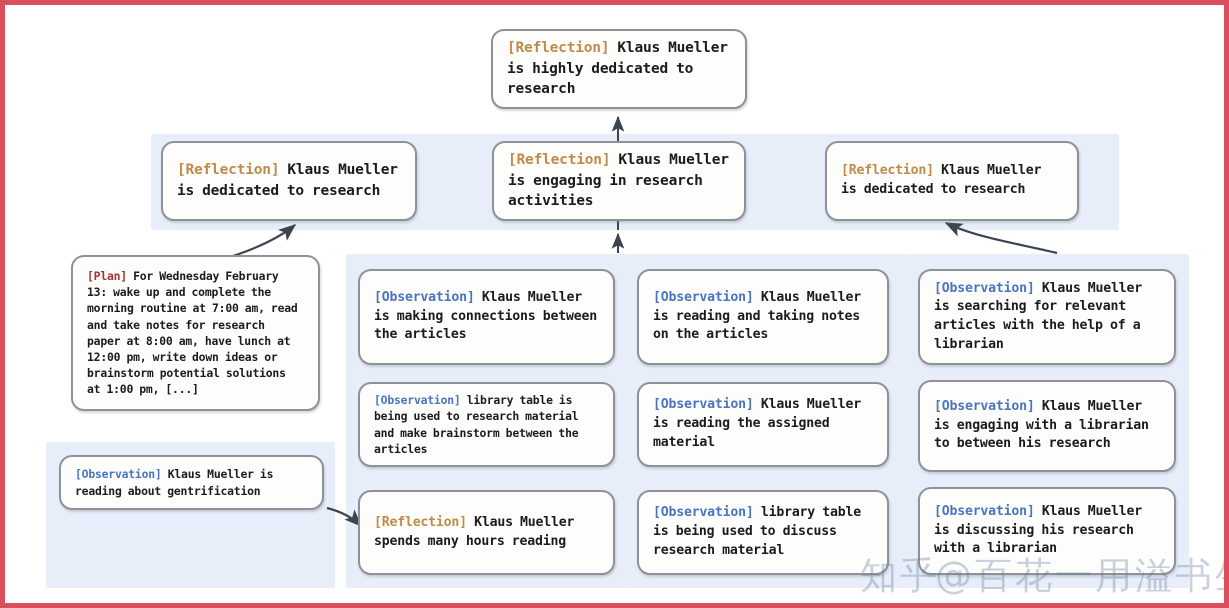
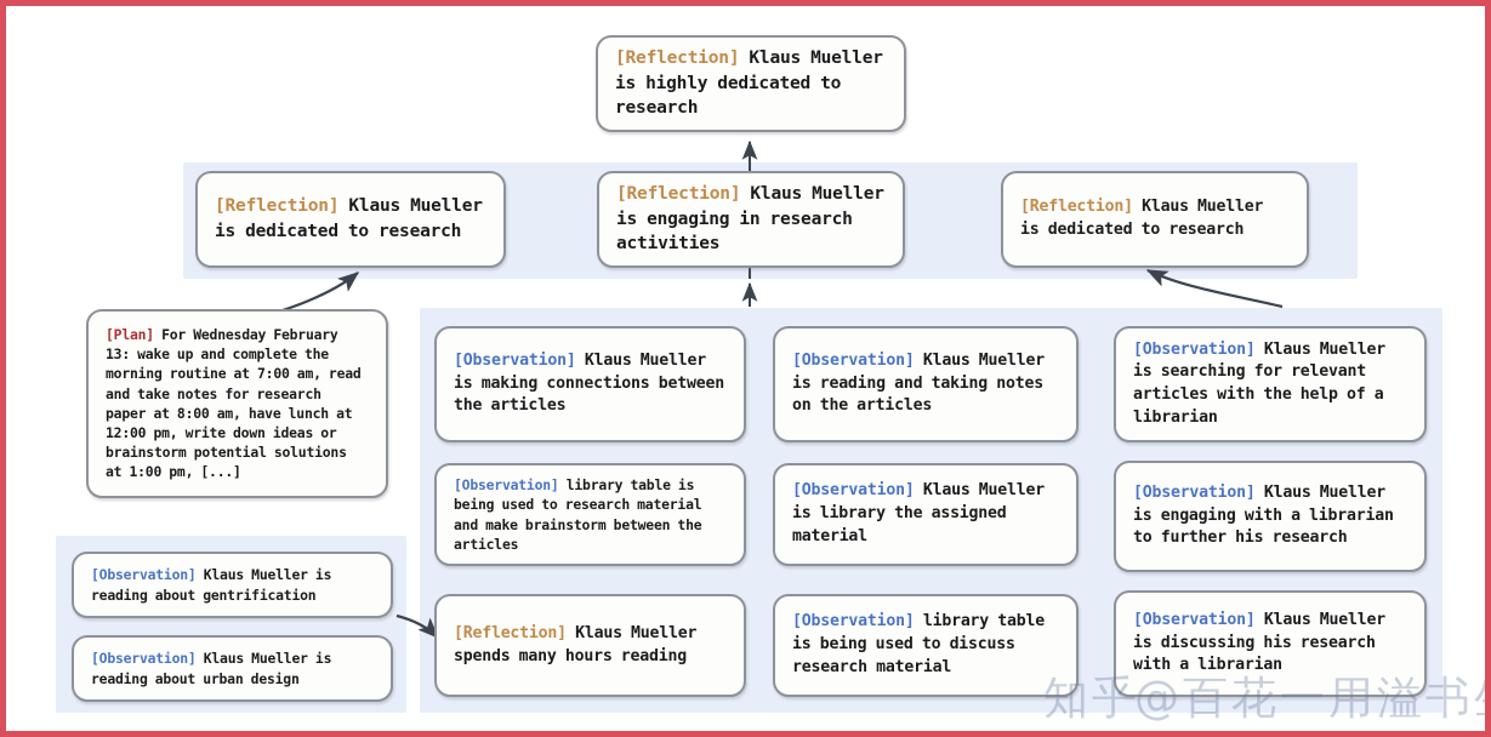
  [Reflection] Klaus Mueller is highly dedicated to research
  [Reflection] Klaus Mueller is dedicated to research
  [Reflection] Klaus Mueller is engaging in research activities
  [Reflection] Klaus Mueller is dedicated to research
  [Plan] For Wednesday February 13: wake up and complete the morning routine at 7:00 am, read and take notes for research paper at 8:00 am, have lunch at 12:00 pm, write down ideas or brainstorm potential solutions at 1:00 pm, [...]
  [Observation] Klaus Mueller is reading about gentrification
+ [Observation] Klaus Mueller is reading about urban design
  [Observation] Klaus Mueller is making connections between the articles
  [Observation] library table is being used to research material and make brainstorm between the articles
  [Reflection] Klaus Mueller spends many hours reading
  [Observation] Klaus Mueller is reading and taking notes on the articles
- [Observation] Klaus Mueller is reading the assigned material
+ [Observation] Klaus Mueller is library the assigned material
  [Observation] library table is being used to discuss research material
  [Observation] Klaus Mueller is searching for relevant articles with the help of a librarian
- [Observation] Klaus Mueller is engaging with a librarian to between his research
+ [Observation] Klaus Mueller is engaging with a librarian to further his research
  [Observation] Klaus Mueller is discussing his research with a librarian
  知乎
  @百花一用溢书
